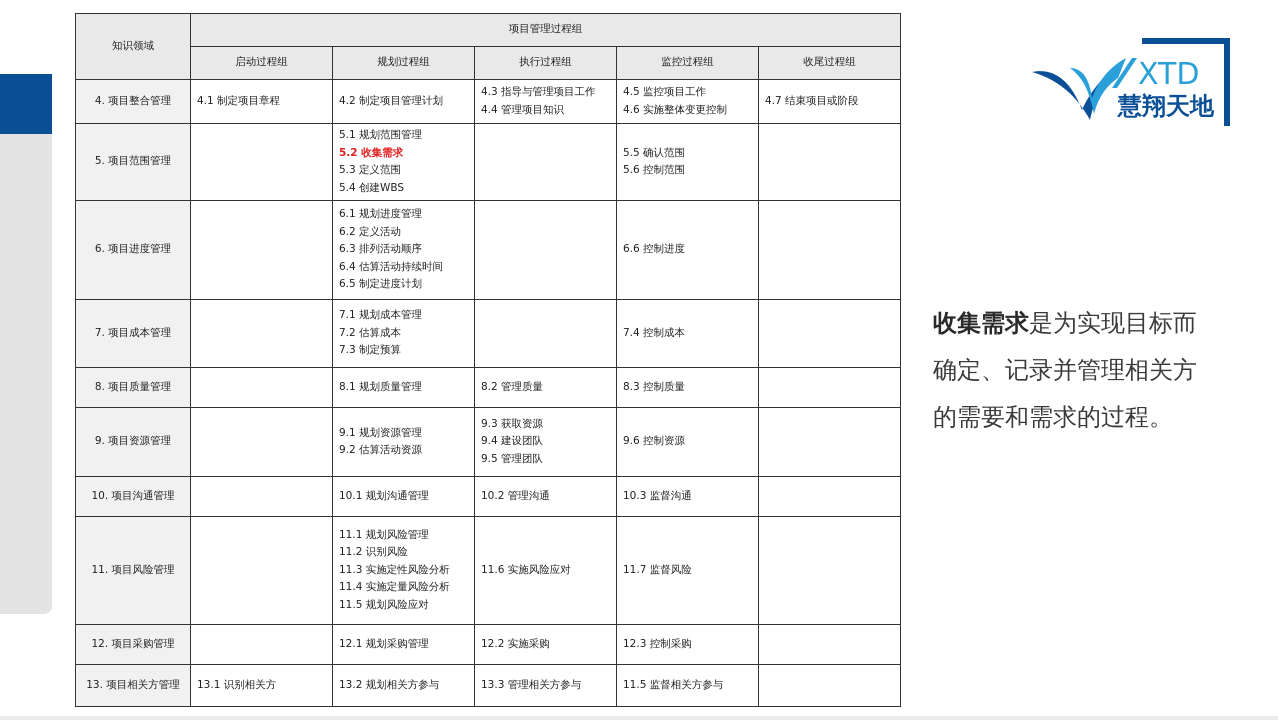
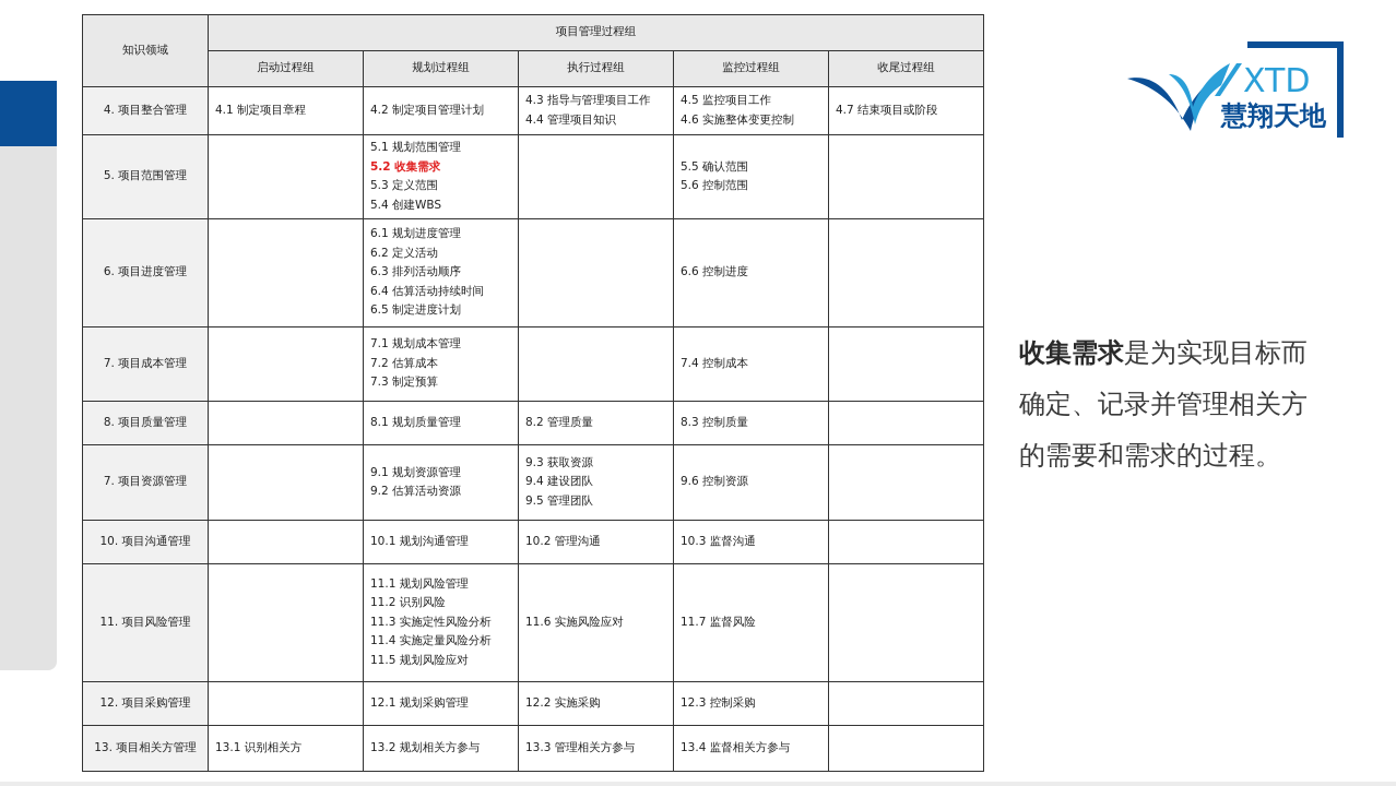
  知识领域	项目管理过程组
  启动过程组	规划过程组	执行过程组	监控过程组	收尾过程组
  4. 项目整合管理	4.1 制定项目章程	4.2 制定项目管理计划	4.3 指导与管理项目工作4.4 管理项目知识	4.5 监控项目工作4.6 实施整体变更控制	4.7 结束项目或阶段
  5. 项目范围管理		5.1 规划范围管理5.2 收集需求5.3 定义范围5.4 创建WBS		5.5 确认范围5.6 控制范围
  6. 项目进度管理		6.1 规划进度管理6.2 定义活动6.3 排列活动顺序6.4 估算活动持续时间6.5 制定进度计划		6.6 控制进度
  7. 项目成本管理		7.1 规划成本管理7.2 估算成本7.3 制定预算		7.4 控制成本
  8. 项目质量管理		8.1 规划质量管理	8.2 管理质量	8.3 控制质量
- 9. 项目资源管理		9.1 规划资源管理9.2 估算活动资源	9.3 获取资源9.4 建设团队9.5 管理团队	9.6 控制资源
+ 7. 项目资源管理		9.1 规划资源管理9.2 估算活动资源	9.3 获取资源9.4 建设团队9.5 管理团队	9.6 控制资源
  10. 项目沟通管理		10.1 规划沟通管理	10.2 管理沟通	10.3 监督沟通
  11. 项目风险管理		11.1 规划风险管理11.2 识别风险11.3 实施定性风险分析11.4 实施定量风险分析11.5 规划风险应对	11.6 实施风险应对	11.7 监督风险
  12. 项目采购管理		12.1 规划采购管理	12.2 实施采购	12.3 控制采购
- 13. 项目相关方管理	13.1 识别相关方	13.2 规划相关方参与	13.3 管理相关方参与	11.5 监督相关方参与
+ 13. 项目相关方管理	13.1 识别相关方	13.2 规划相关方参与	13.3 管理相关方参与	13.4 监督相关方参与
  XTD
  慧翔天地
  收集需求是为实现目标而确定、记录并管理相关方的需要和需求的过程。
